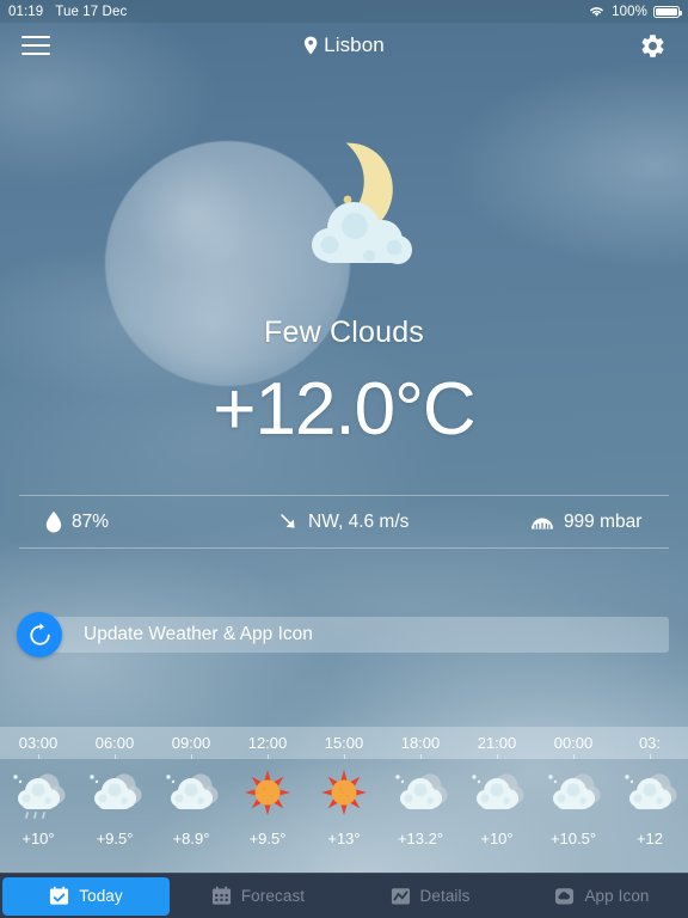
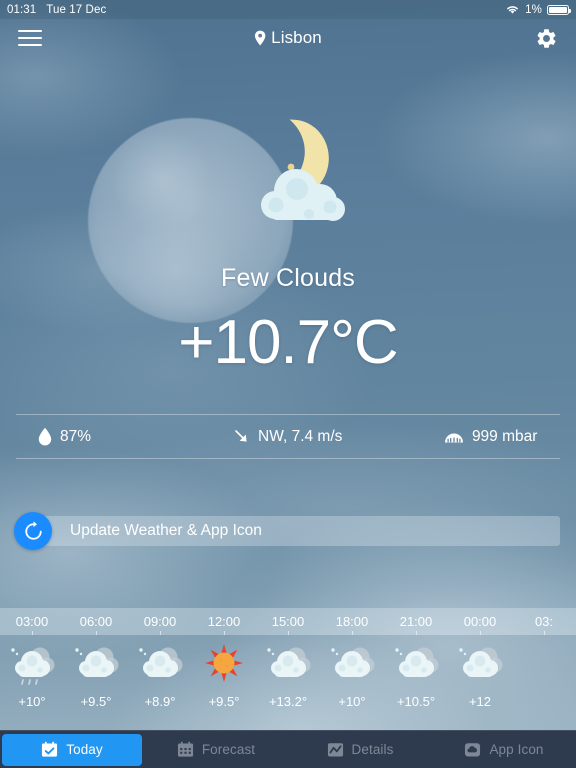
- 01:19
+ 01:31
  Tue 17 Dec
- 100%
+ 1%
  Lisbon
  Few Clouds
- +12.0°C
+ +10.7°C
  87%
- NW, 4.6 m/s
+ NW, 7.4 m/s
  999 mbar
  Update Weather & App Icon
  03:00
  06:00
  09:00
  12:00
  15:00
  18:00
  21:00
  00:00
  03:
  +10°
  +9.5°
  +8.9°
  +9.5°
- +13°
  +13.2°
  +10°
  +10.5°
  +12
  Today
  Forecast
  Details
  App Icon
